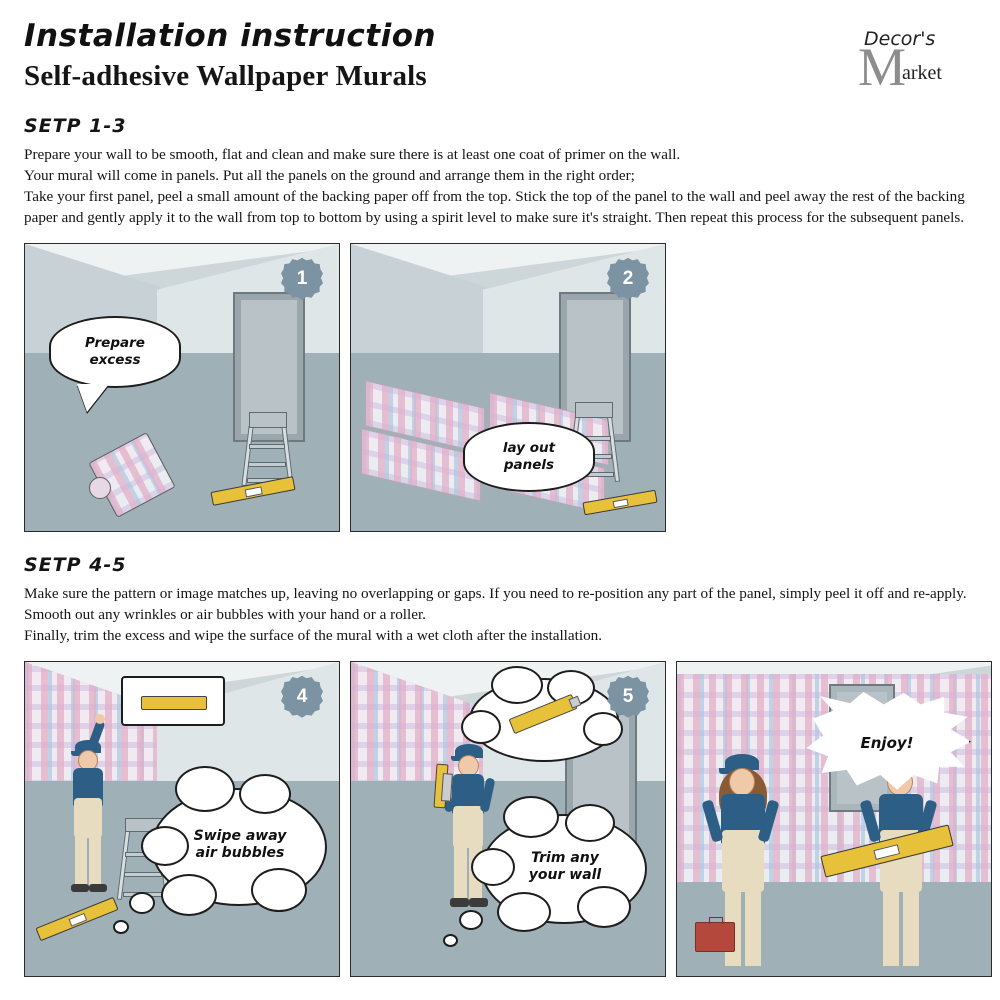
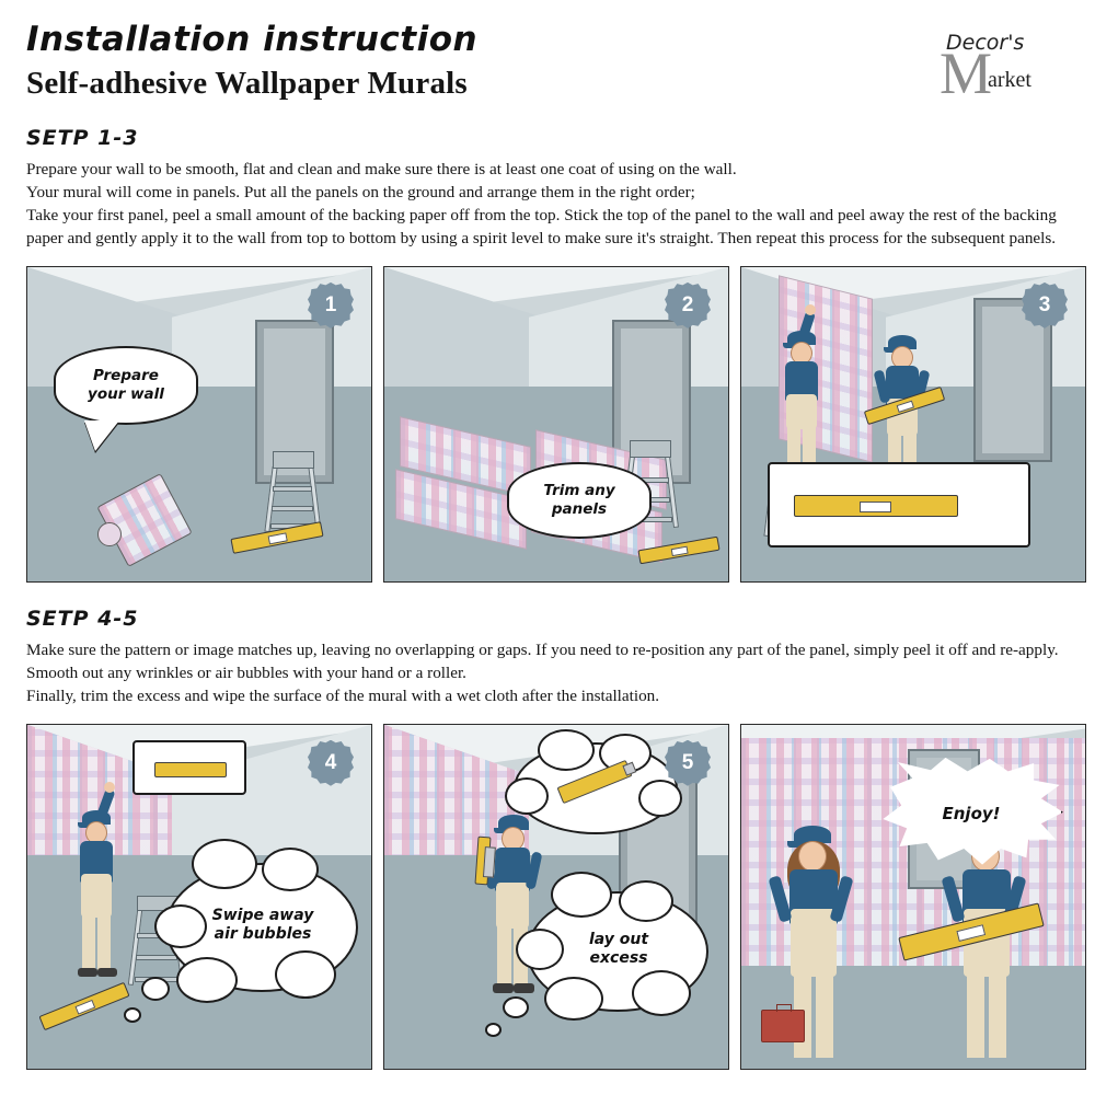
  Installation instruction
  Self-adhesive Wallpaper Murals
  M
  Decor's
  arket
  SETP 1-3
- Prepare your wall to be smooth, flat and clean and make sure there is at least one coat of primer on the wall.
+ Prepare your wall to be smooth, flat and clean and make sure there is at least one coat of using on the wall.
  Your mural will come in panels. Put all the panels on the ground and arrange them in the right order;
  Take your first panel, peel a small amount of the backing paper off from the top. Stick the top of the panel to the wall and peel away the rest of the backing paper and gently apply it to the wall from top to bottom by using a spirit level to make sure it's straight. Then repeat this process for the subsequent panels.
  Prepare
- excess
+ your wall
  1
- lay out
+ Trim any
  panels
  2
+ 3
  SETP 4-5
  Make sure the pattern or image matches up, leaving no overlapping or gaps. If you need to re-position any part of the panel, simply peel it off and re-apply. Smooth out any wrinkles or air bubbles with your hand or a roller.
  Finally, trim the excess and wipe the surface of the mural with a wet cloth after the installation.
  Swipe away
  air bubbles
  4
- Trim any
+ lay out
- your wall
+ excess
  5
  Enjoy!
